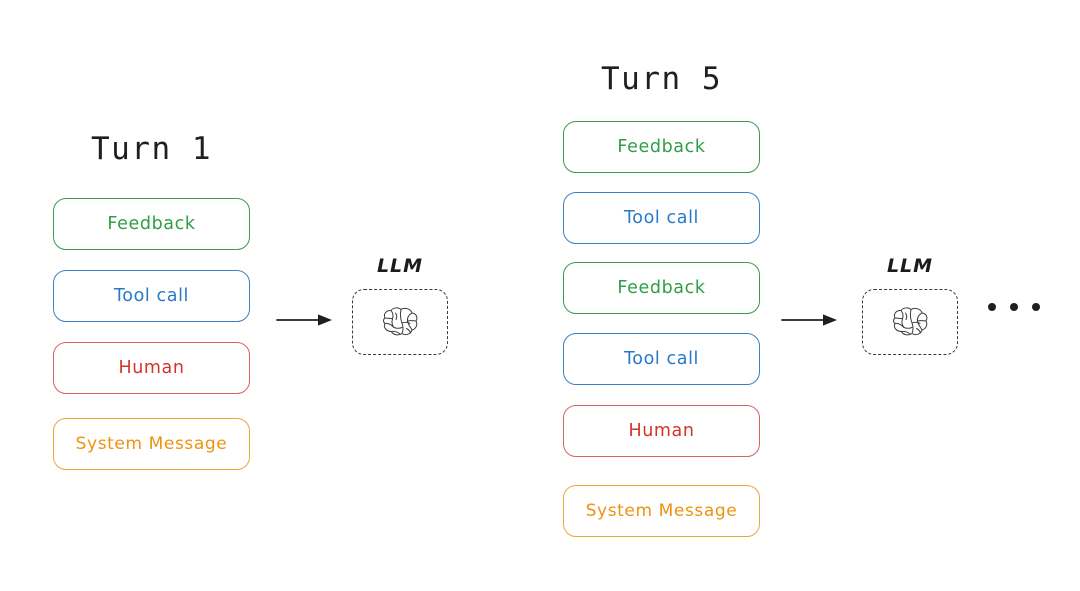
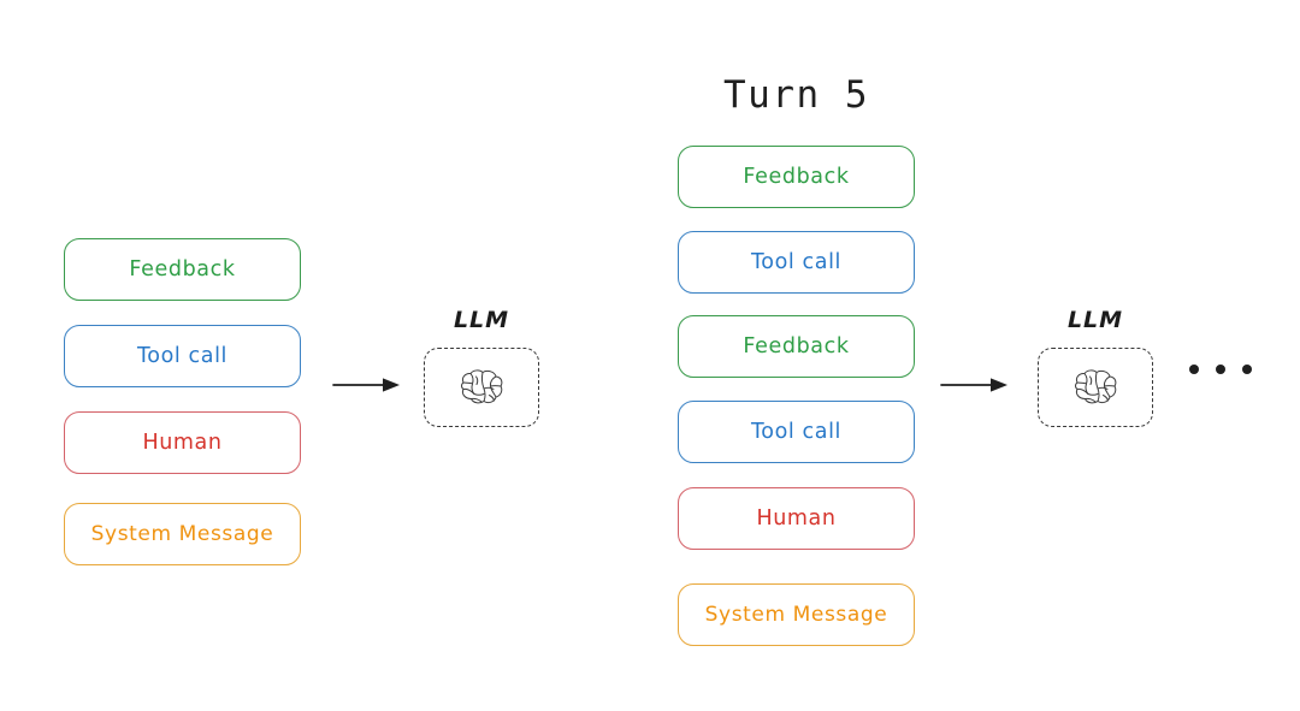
- Turn 1
  Feedback
  Tool call
  Human
  System Message
  LLM
  Turn 5
  Feedback
  Tool call
  Feedback
  Tool call
  Human
  System Message
  LLM
